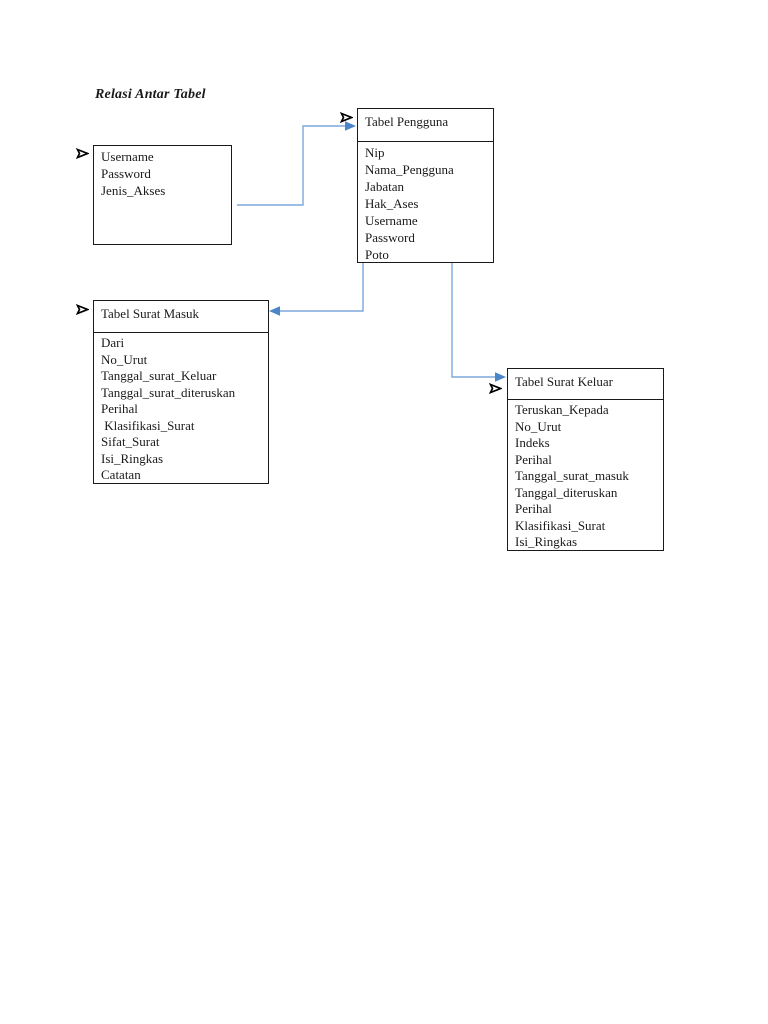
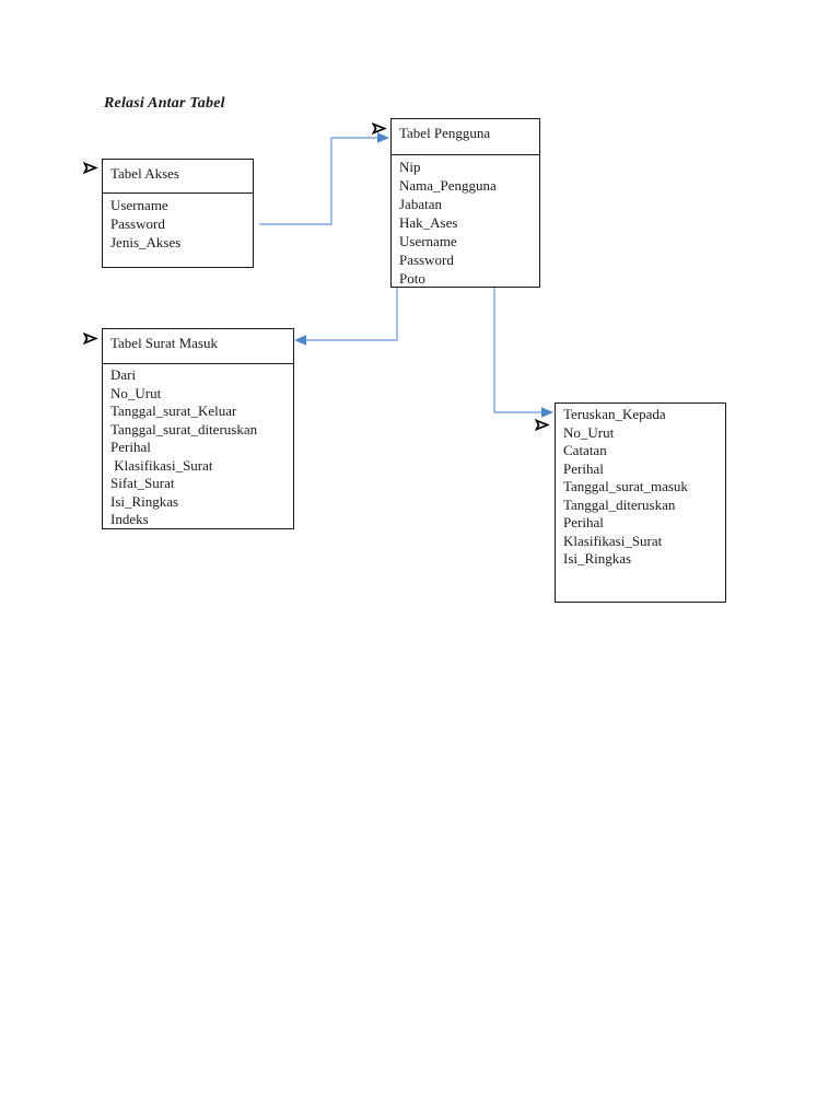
  Relasi Antar Tabel
+ Tabel Akses
  Username
  Password
  Jenis_Akses
  Tabel Pengguna
  Nip
  Nama_Pengguna
  Jabatan
  Hak_Ases
  Username
  Password
  Poto
  Tabel Surat Masuk
  Dari
  No_Urut
  Tanggal_surat_Keluar
  Tanggal_surat_diteruskan
  Perihal
  Klasifikasi_Surat
  Sifat_Surat
  Isi_Ringkas
- Catatan
+ Indeks
- Tabel Surat Keluar
  Teruskan_Kepada
  No_Urut
- Indeks
+ Catatan
  Perihal
  Tanggal_surat_masuk
  Tanggal_diteruskan
  Perihal
  Klasifikasi_Surat
  Isi_Ringkas
